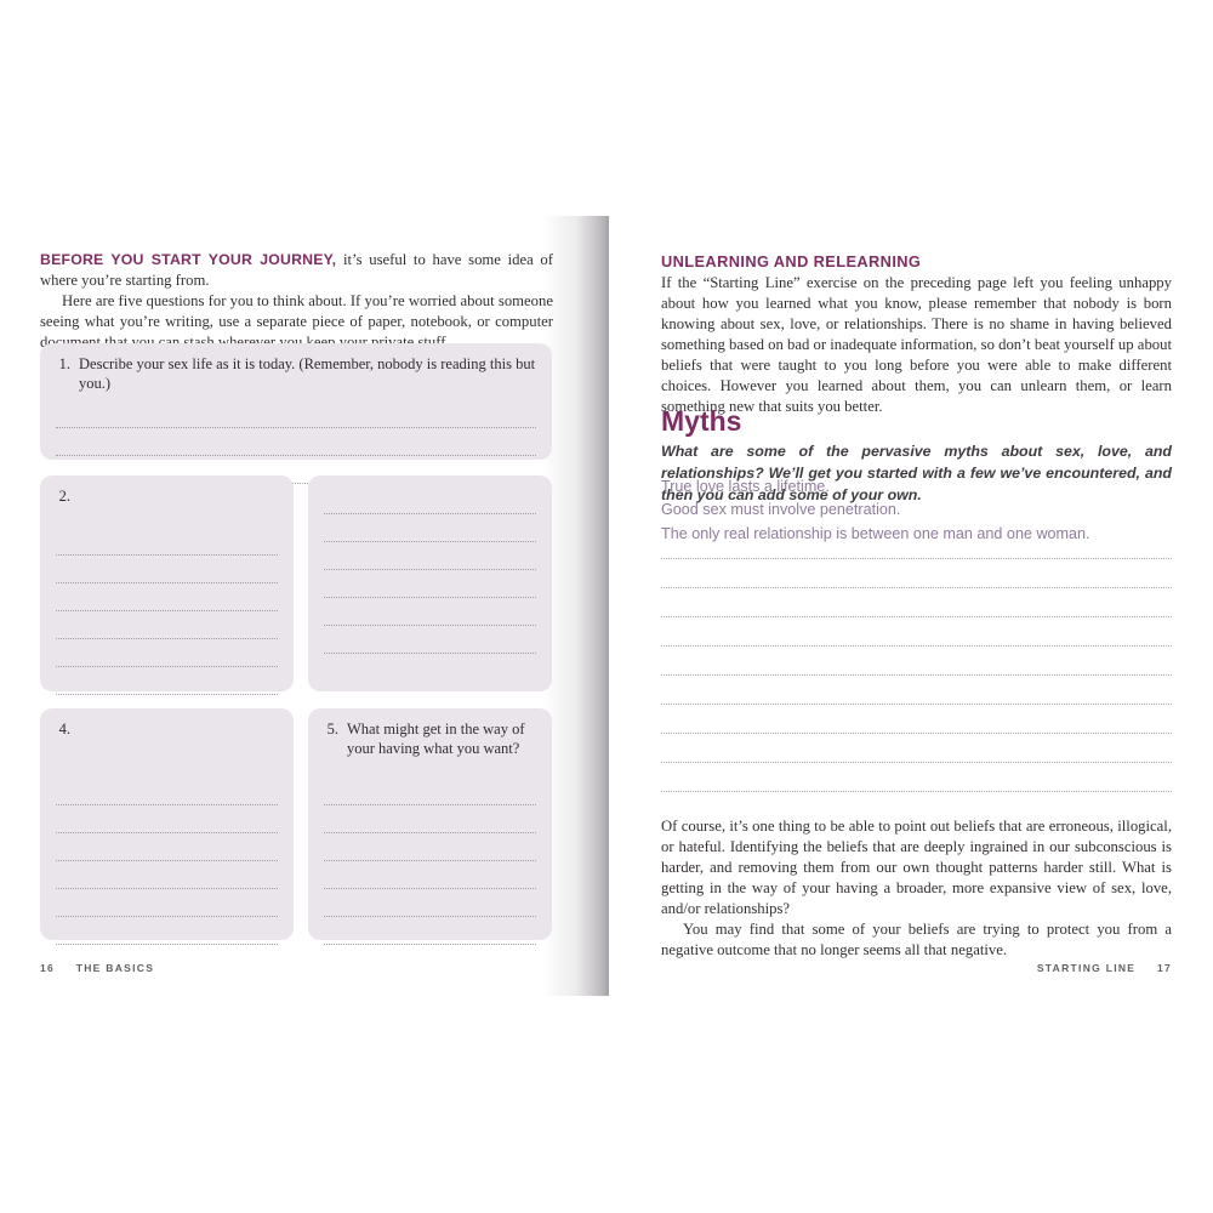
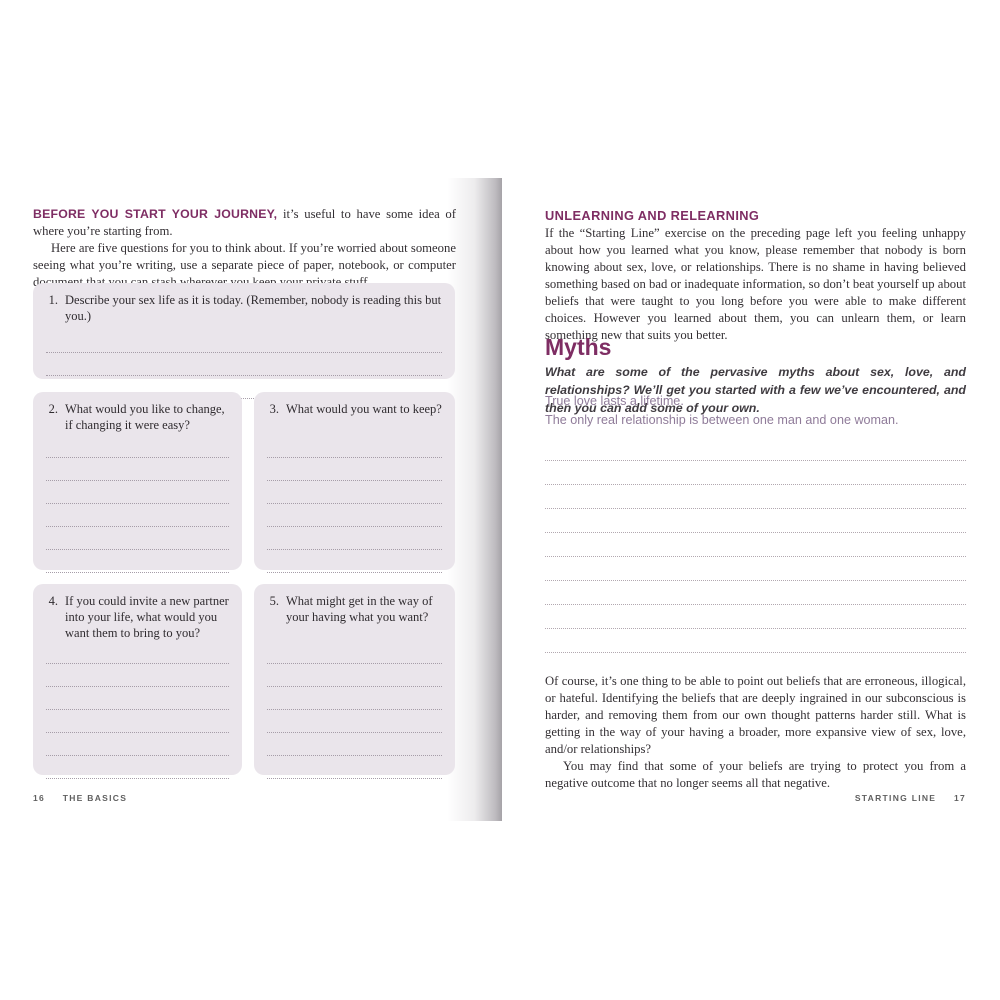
  BEFORE YOU START YOUR JOURNEY, it’s useful to have some idea of where you’re starting from.
  Here are five questions for you to think about. If you’re worried about someone seeing what you’re writing, use a separate piece of paper, notebook, or computer document that you can stash wherever you keep your private stuff.
  1.
  Describe your sex life as it is today. (Remember, nobody is reading this but you.)
  2.
+ What would you like to change, if changing it were easy?
+ 3.
+ What would you want to keep?
  4.
+ If you could invite a new partner into your life, what would you want them to bring to you?
  5.
  What might get in the way of your having what you want?
  16 THE BASICS
  UNLEARNING AND RELEARNING
  If the “Starting Line” exercise on the preceding page left you feeling unhappy about how you learned what you know, please remember that nobody is born knowing about sex, love, or relationships. There is no shame in having believed something based on bad or inadequate information, so don’t beat yourself up about beliefs that were taught to you long before you were able to make different choices. However you learned about them, you can unlearn them, or learn something new that suits you better.
  Myths
  What are some of the pervasive myths about sex, love, and relationships? We’ll get you started with a few we’ve encountered, and then you can add some of your own.
  True love lasts a lifetime.
- Good sex must involve penetration.
  The only real relationship is between one man and one woman.
  Of course, it’s one thing to be able to point out beliefs that are erroneous, illogical, or hateful. Identifying the beliefs that are deeply ingrained in our subconscious is harder, and removing them from our own thought patterns harder still. What is getting in the way of your having a broader, more expansive view of sex, love, and/or relationships?
  You may find that some of your beliefs are trying to protect you from a negative outcome that no longer seems all that negative.
  STARTING LINE 17
